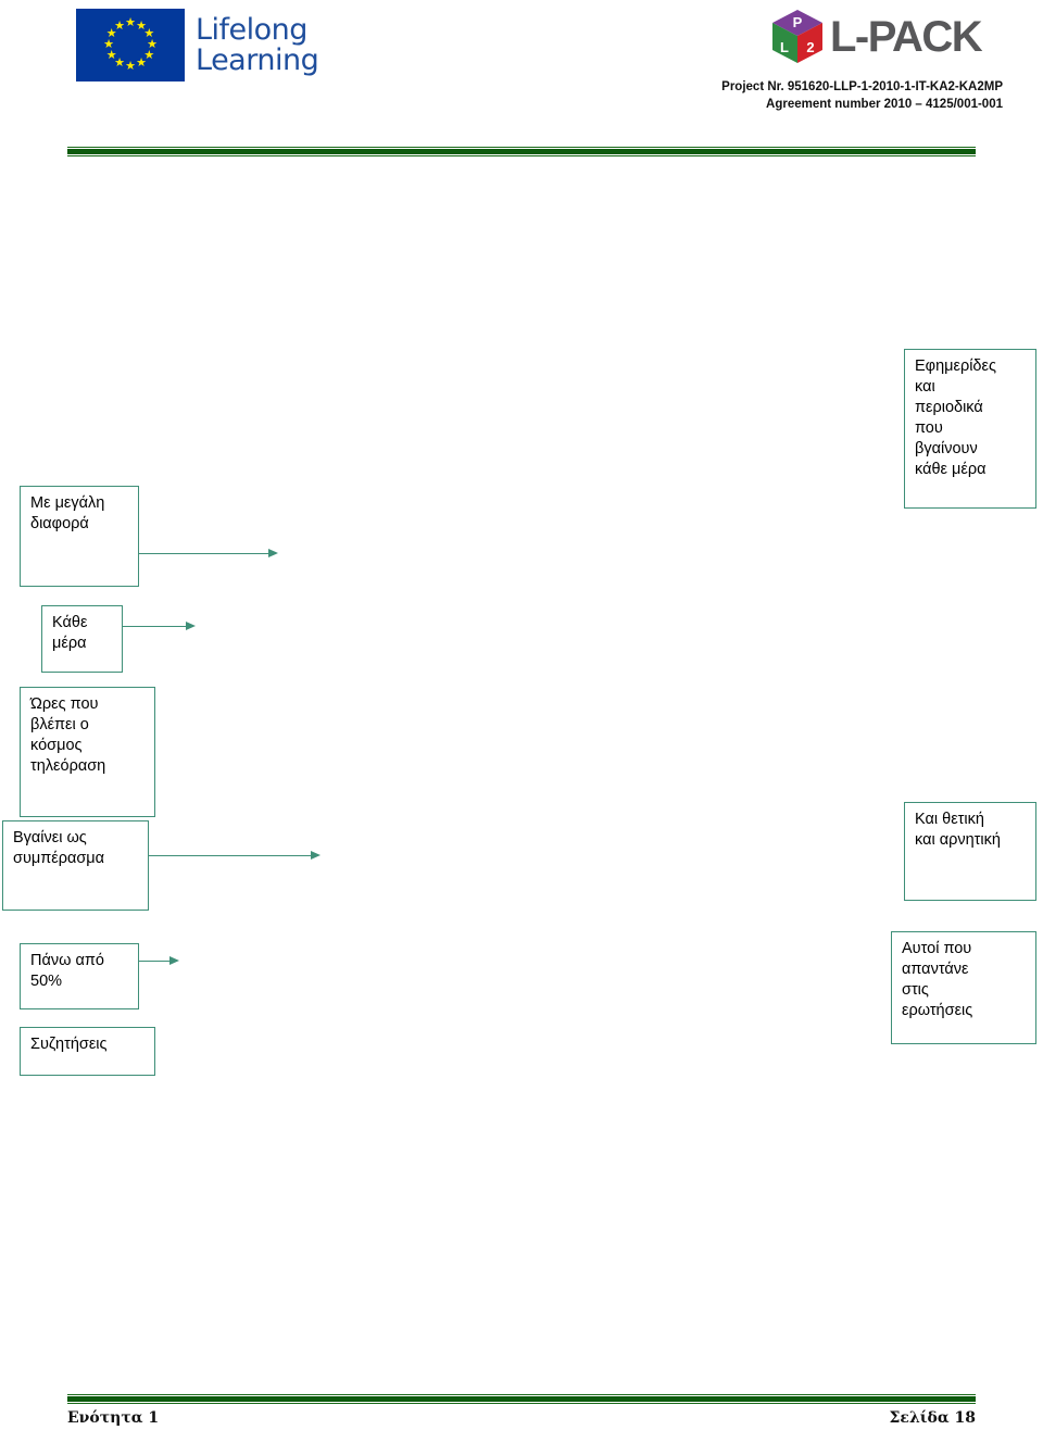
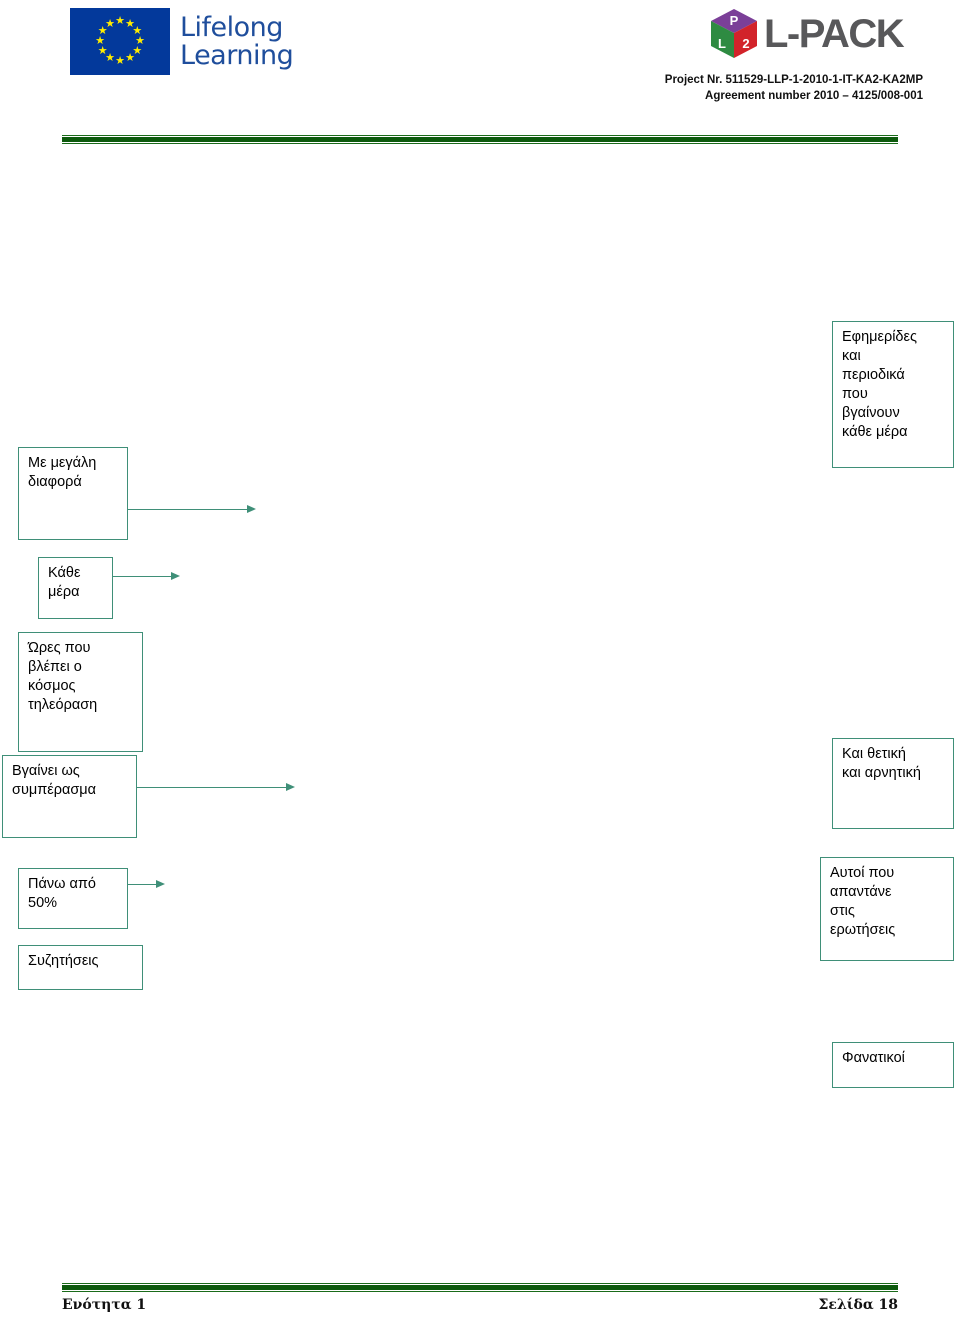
  ★
  ★
  ★
  ★
  ★
  ★
  ★
  ★
  ★
  ★
  ★
  ★
  Lifelong
  Learning
  P
  L
  2
  L-PACK
- Project Nr. 951620-LLP-1-2010-1-IT-KA2-KA2MP
+ Project Nr. 511529-LLP-1-2010-1-IT-KA2-KA2MP
- Agreement number 2010 – 4125/001-001
+ Agreement number 2010 – 4125/008-001
  Με μεγάλη
  διαφορά
  Κάθε
  μέρα
  Ώρες που
  βλέπει ο
  κόσμος
  τηλεόραση
  Βγαίνει ως
  συμπέρασμα
  Πάνω από
  50%
  Συζητήσεις
  Εφημερίδες
  και
  περιοδικά
  που
  βγαίνουν
  κάθε μέρα
  Και θετική
  και αρνητική
  Αυτοί που
  απαντάνε
  στις
  ερωτήσεις
+ Φανατικοί
  Ενότητα 1
  Σελίδα 18
